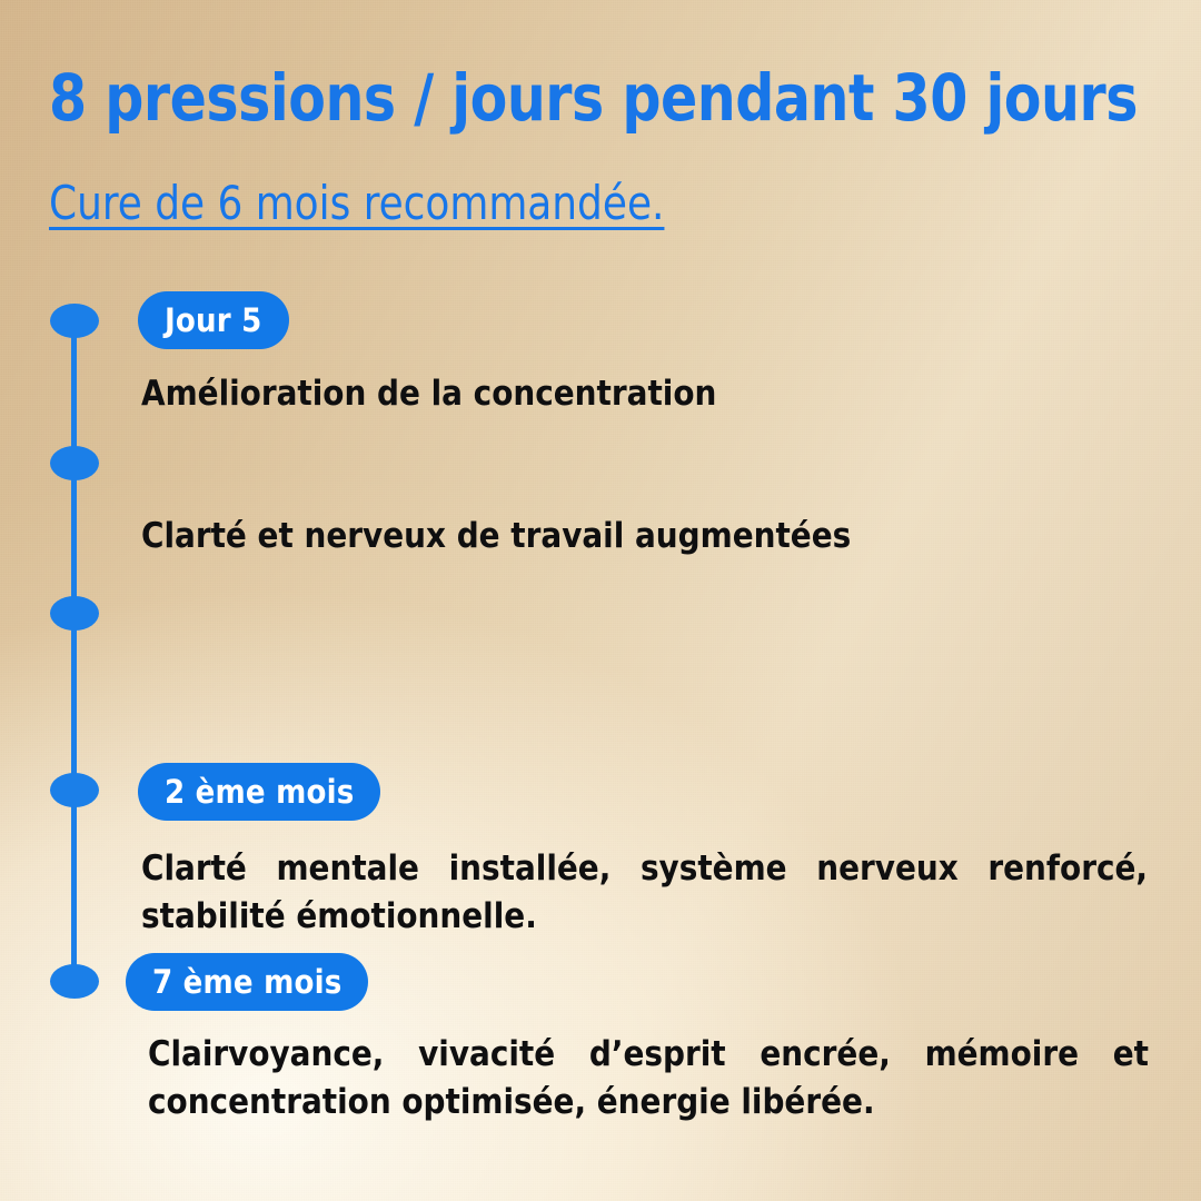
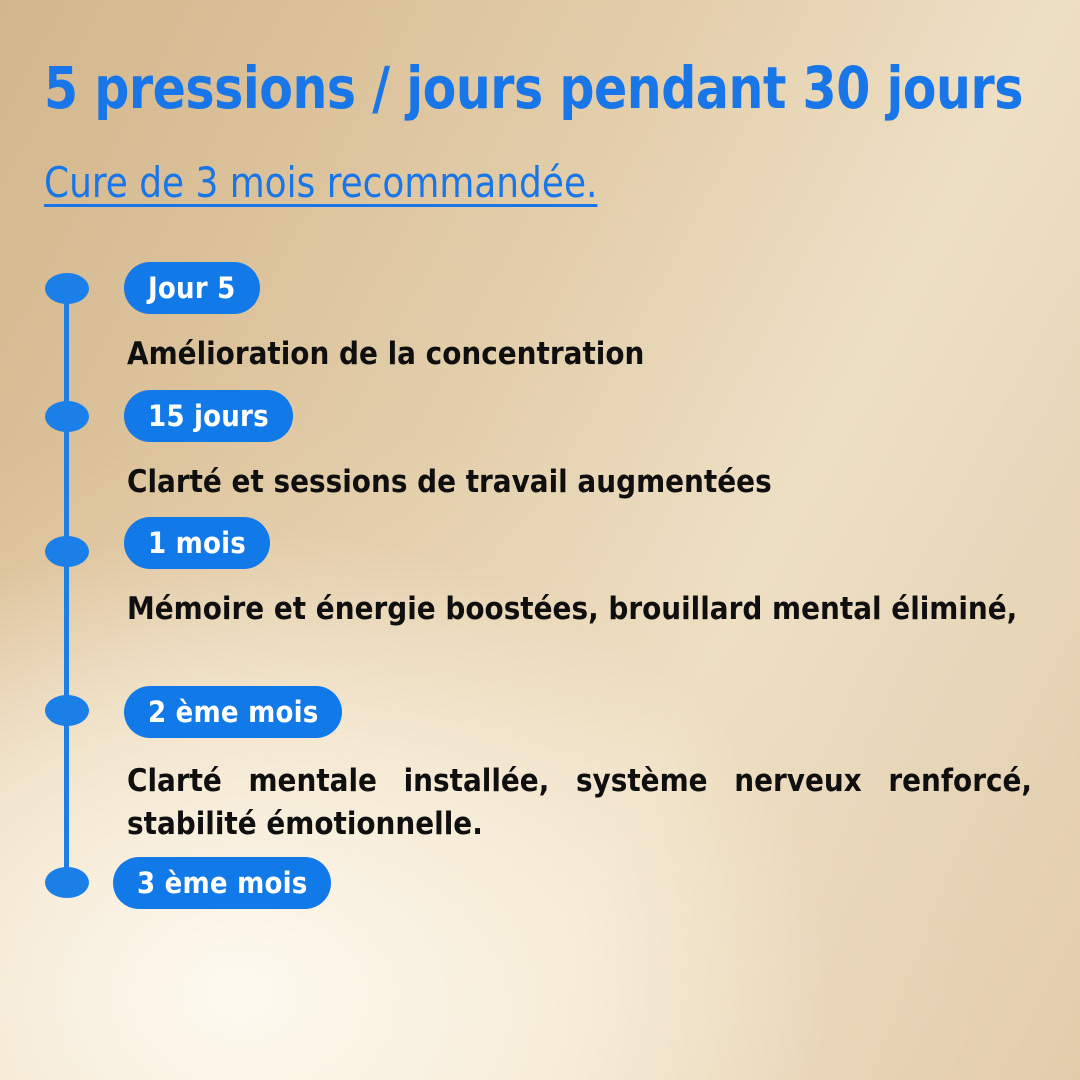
- 8 pressions / jours pendant 30 jours
+ 5 pressions / jours pendant 30 jours
- Cure de 6 mois recommandée.
+ Cure de 3 mois recommandée.
  Jour 5
  Amélioration de la concentration
+ 15 jours
- Clarté et nerveux de travail augmentées
+ Clarté et sessions de travail augmentées
+ 1 mois
+ Mémoire et énergie boostées, brouillard mental éliminé,
  2 ème mois
  Clarté mentale installée, système nerveux renforcé, stabilité émotionnelle.
- 7 ème mois
+ 3 ème mois
- Clairvoyance, vivacité d’esprit encrée, mémoire et concentration optimisée, énergie libérée.
